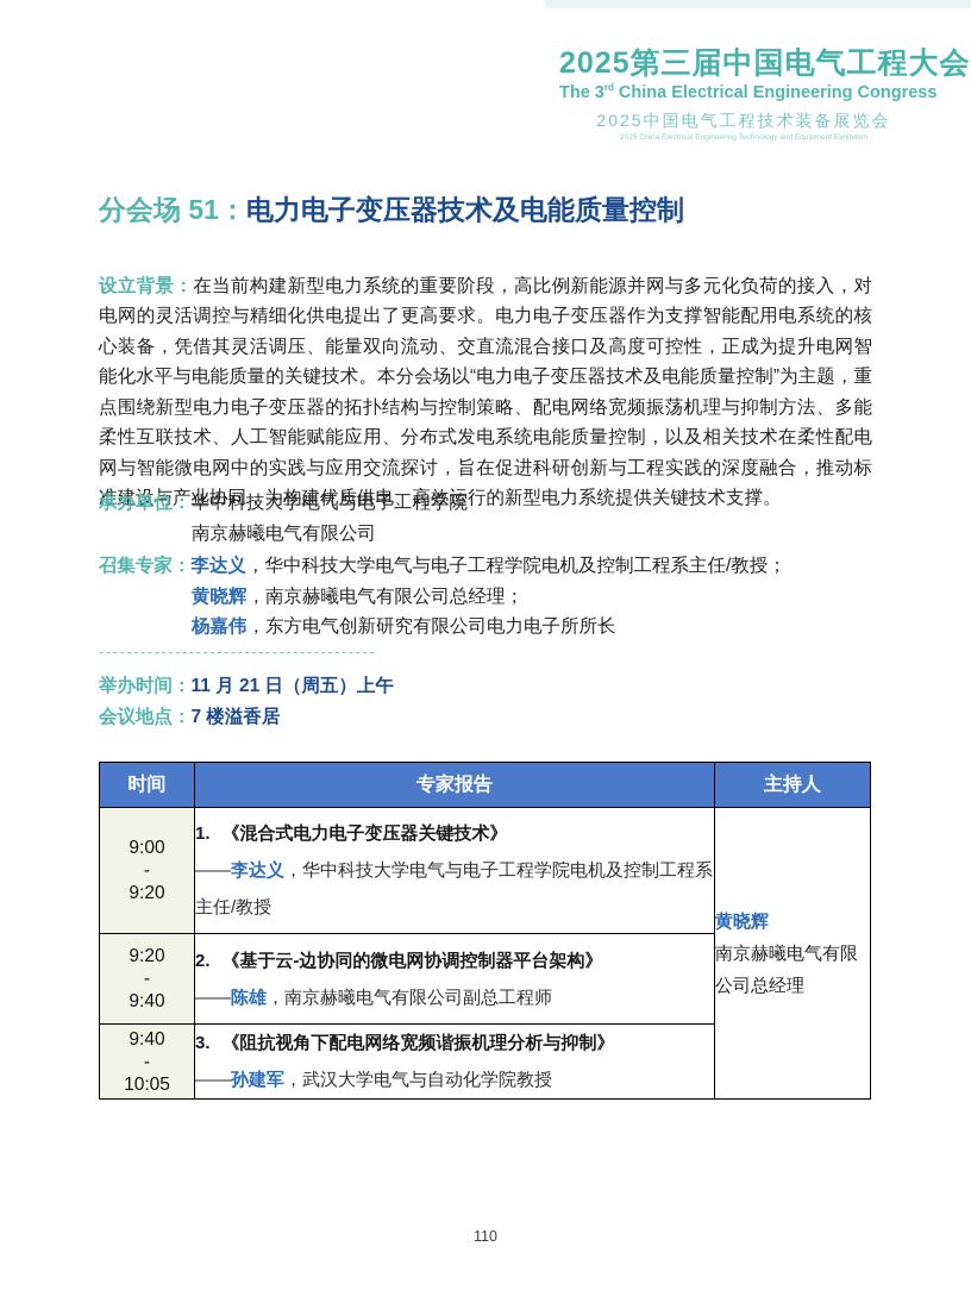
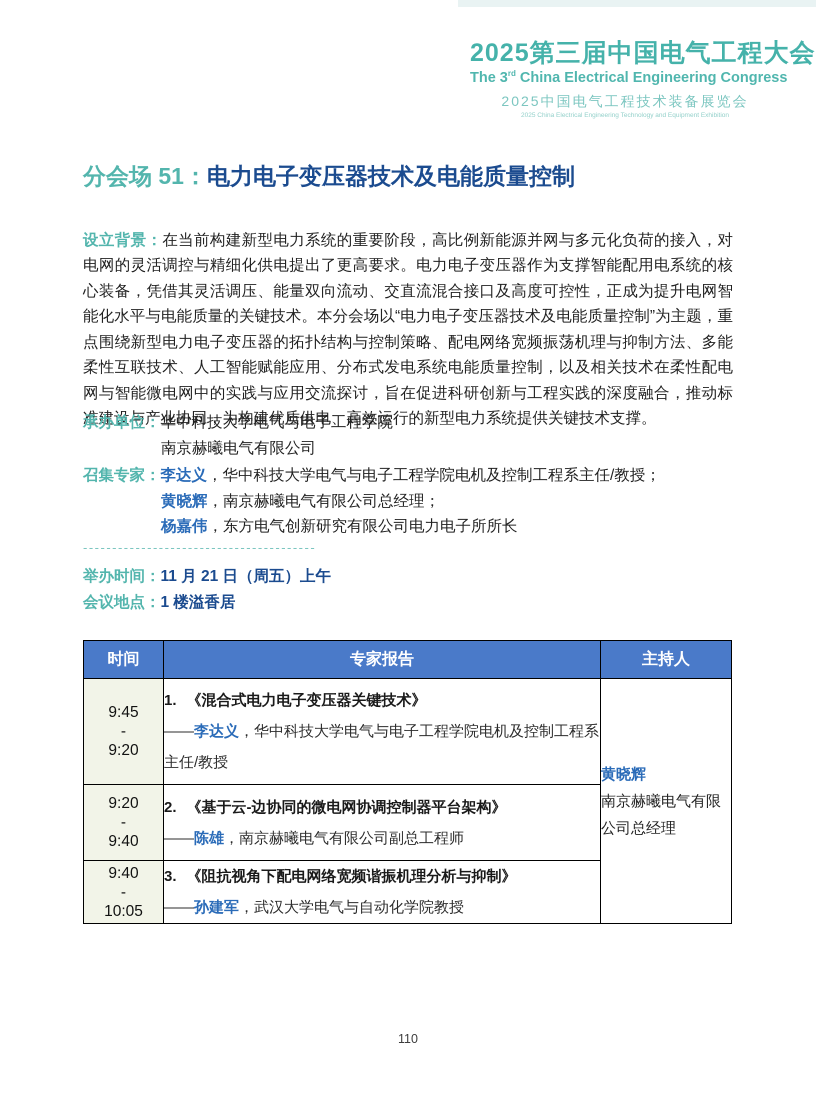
  2025第三届中国电气工程大会
  The 3rd China Electrical Engineering Congress
  2025中国电气工程技术装备展览会
  分会场 51：电力电子变压器技术及电能质量控制
  设立背景：在当前构建新型电力系统的重要阶段，高比例新能源并网与多元化负荷的接入，对电网的灵活调控与精细化供电提出了更高要求。电力电子变压器作为支撑智能配用电系统的核心装备，凭借其灵活调压、能量双向流动、交直流混合接口及高度可控性，正成为提升电网智能化水平与电能质量的关键技术。本分会场以“电力电子变压器技术及电能质量控制”为主题，重点围绕新型电力电子变压器的拓扑结构与控制策略、配电网络宽频振荡机理与抑制方法、多能柔性互联技术、人工智能赋能应用、分布式发电系统电能质量控制，以及相关技术在柔性配电网与智能微电网中的实践与应用交流探讨，旨在促进科研创新与工程实践的深度融合，推动标准建设与产业协同，为构建优质供电、高效运行的新型电力系统提供关键技术支撑。
  承办单位：华中科技大学电气与电子工程学院
  南京赫曦电气有限公司
  召集专家：李达义，华中科技大学电气与电子工程学院电机及控制工程系主任/教授；
  黄晓辉，南京赫曦电气有限公司总经理；
  杨嘉伟，东方电气创新研究有限公司电力电子所所长
  ----------------------------------------
  举办时间：11 月 21 日（周五）上午
- 会议地点：7 楼溢香居
+ 会议地点：1 楼溢香居
  时间	专家报告	主持人
- 9:00 - 9:20	1. 《混合式电力电子变压器关键技术》 ——李达义，华中科技大学电气与电子工程学院电机及控制工程系主任/教授	黄晓辉 南京赫曦电气有限公司总经理
+ 9:45 - 9:20	1. 《混合式电力电子变压器关键技术》 ——李达义，华中科技大学电气与电子工程学院电机及控制工程系主任/教授	黄晓辉 南京赫曦电气有限公司总经理
  9:20 - 9:40	2. 《基于云-边协同的微电网协调控制器平台架构》 ——陈雄，南京赫曦电气有限公司副总工程师
  9:40 - 10:05	3. 《阻抗视角下配电网络宽频谐振机理分析与抑制》 ——孙建军，武汉大学电气与自动化学院教授
  110
